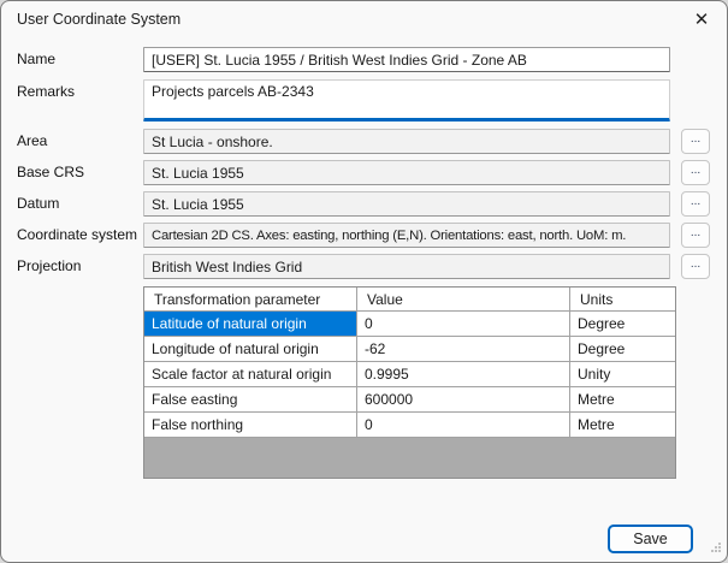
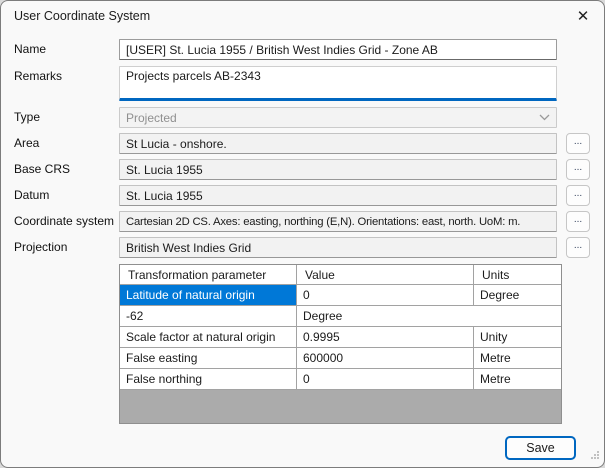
  User Coordinate System
  ✕
  Name
  [USER] St. Lucia 1955 / British West Indies Grid - Zone AB
  Remarks
  Projects parcels AB-2343
+ Type
+ Projected
  Area
  St Lucia - onshore.
  ...
  Base CRS
  St. Lucia 1955
  ...
  Datum
  St. Lucia 1955
  ...
  Coordinate system
  Cartesian 2D CS. Axes: easting, northing (E,N). Orientations: east, north. UoM: m.
  ...
  Projection
  British West Indies Grid
  ...
  Transformation parameter
  Value
  Units
  Latitude of natural origin
  0
  Degree
- Longitude of natural origin
  -62
  Degree
  Scale factor at natural origin
  0.9995
  Unity
  False easting
  600000
  Metre
  False northing
  0
  Metre
  Save
